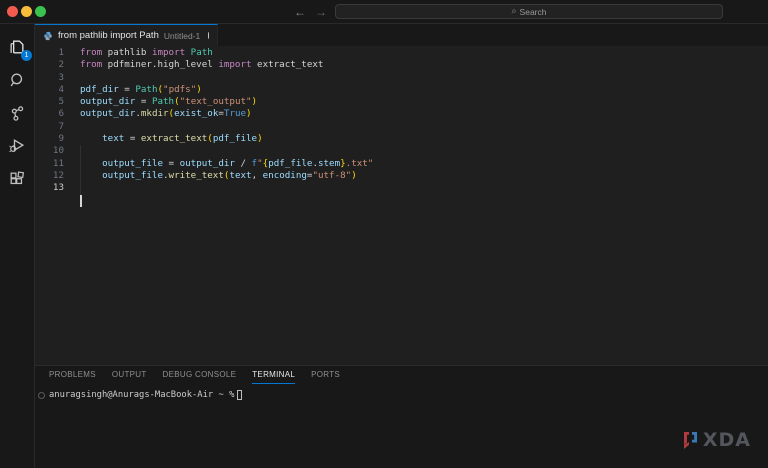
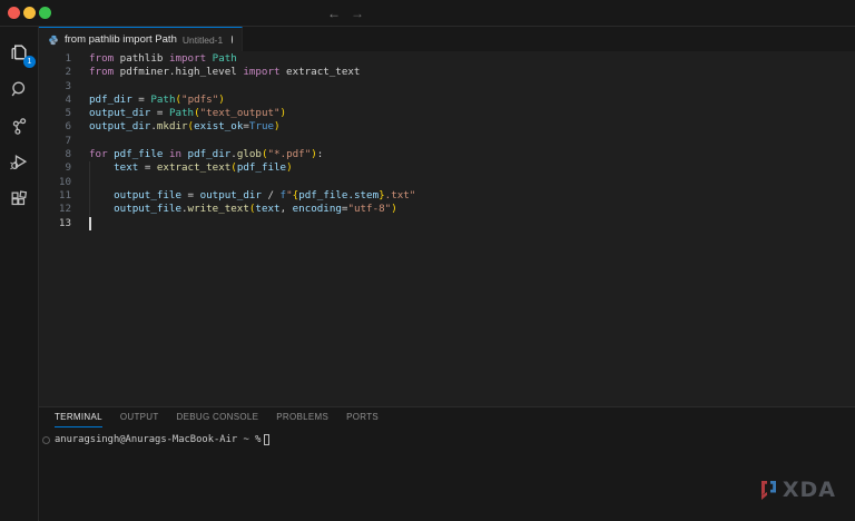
  ←
  →
- ⌕
- Search
  from pathlib import Path
  Untitled-1
  1
  from pathlib import Path
  2
  from pdfminer.high_level import extract_text
  3
  4
  pdf_dir = Path("pdfs")
  5
  output_dir = Path("text_output")
  6
  output_dir.mkdir(exist_ok=True)
  7
+ 8
+ for pdf_file in pdf_dir.glob("*.pdf"):
  9
  text = extract_text(pdf_file)
  10
  11
  output_file = output_dir / f"{pdf_file.stem}.txt"
  12
  output_file.write_text(text, encoding="utf-8")
  13
- PROBLEMS
+ TERMINAL
  OUTPUT
  DEBUG CONSOLE
- TERMINAL
+ PROBLEMS
  PORTS
  anuragsingh@Anurags-MacBook-Air ~ %
  XDA
